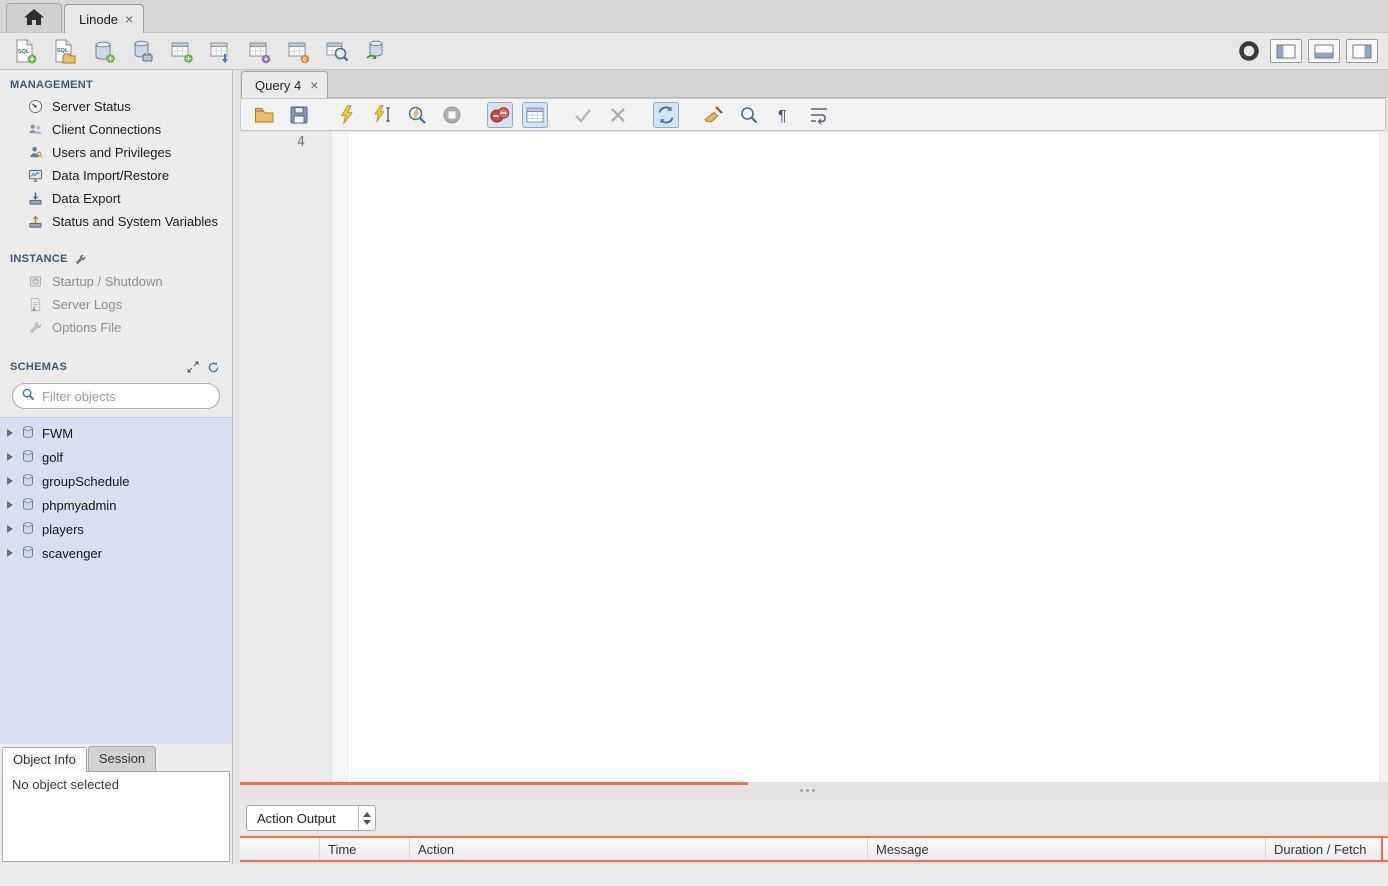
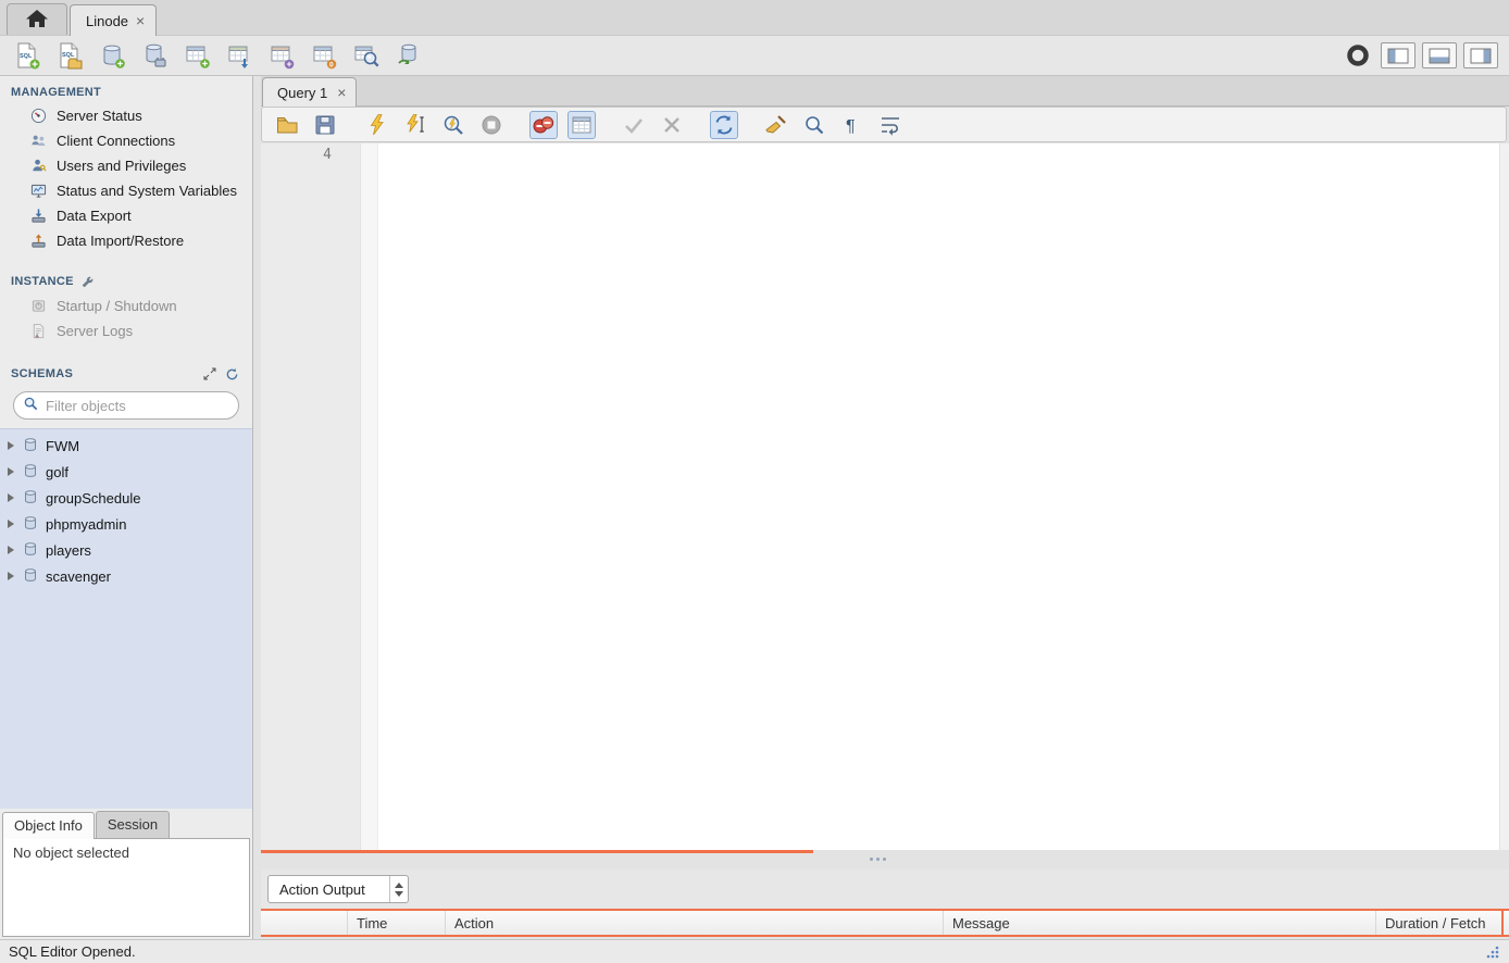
  Linode
  ×
  MANAGEMENT
  Server Status
  Client Connections
  Users and Privileges
- Data Import/Restore
+ Status and System Variables
  Data Export
- Status and System Variables
+ Data Import/Restore
  INSTANCE
  Startup / Shutdown
  Server Logs
- Options File
  SCHEMAS
  Filter objects
  FWM
  golf
  groupSchedule
  phpmyadmin
  players
  scavenger
  Object Info
  Session
  No object selected
- Query 4
+ Query 1
  ×
  ¶
  4
  Action Output
  Time
  Action
  Message
  Duration / Fetch
+ SQL Editor Opened.
